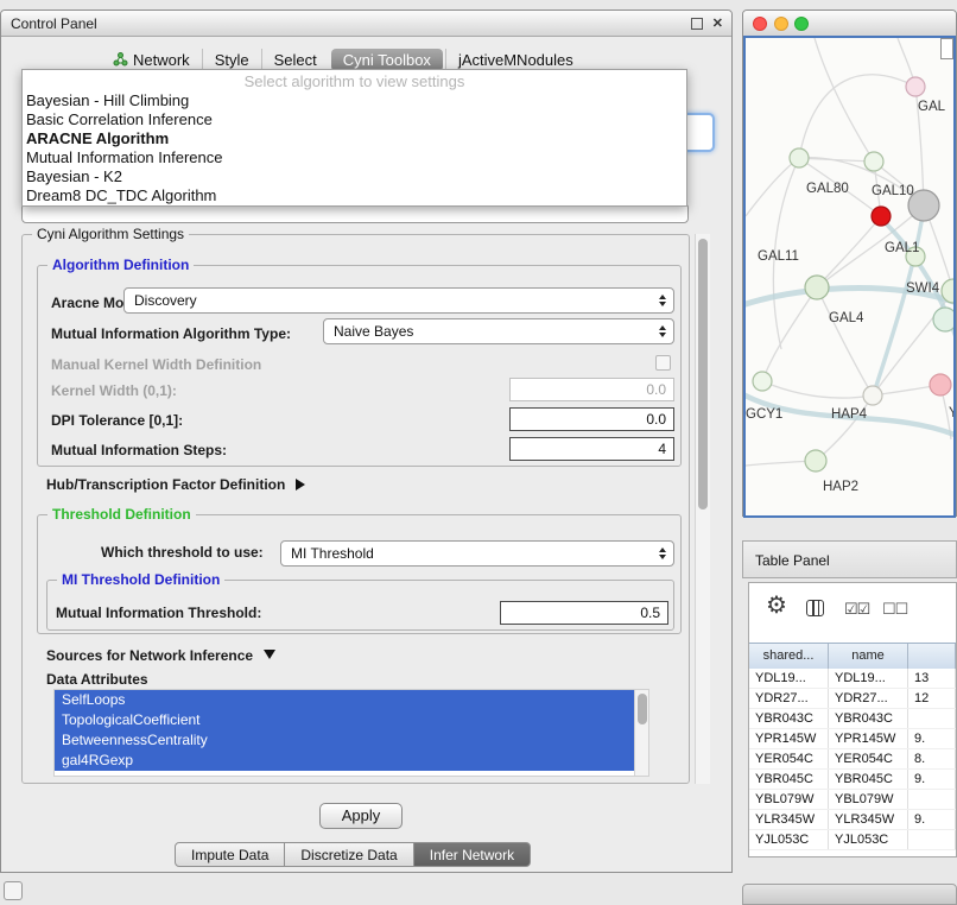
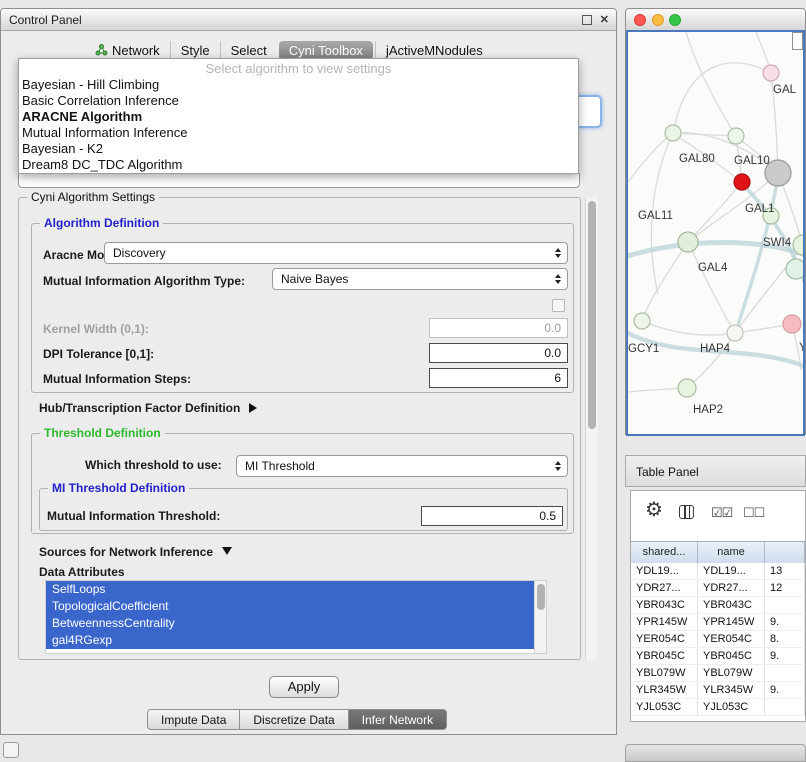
  Control Panel
  ✕
  Network
  Style
  Select
  Cyni Toolbox
  jActiveMNodules
  Select algorithm to view settings
  Bayesian - Hill Climbing
  Basic Correlation Inference
  ARACNE Algorithm
  Mutual Information Inference
  Bayesian - K2
  Dream8 DC_TDC Algorithm
  Cyni Algorithm Settings
  Algorithm Definition
  Aracne Mo
  Discovery
  Mutual Information Algorithm Type:
  Naive Bayes
- Manual Kernel Width Definition
  Kernel Width (0,1):
  0.0
  DPI Tolerance [0,1]:
  0.0
  Mutual Information Steps:
- 4
+ 6
  Hub/Transcription Factor Definition
  Threshold Definition
  Which threshold to use:
  MI Threshold
  MI Threshold Definition
  Mutual Information Threshold:
  0.5
  Sources for Network Inference
  Data Attributes
  SelfLoops
  TopologicalCoefficient
  BetweennessCentrality
  gal4RGexp
  Apply
  Impute Data
  Discretize Data
  Infer Network
  GAL
  GAL80
  GAL10
  GAL11
  GAL1
  SWI4
  GAL4
  GCY1
  HAP4
  HAP2
  Y
  Table Panel
  ⚙
  ☑☑
  ☐☐
  shared...
  name
  YDL19...
  YDL19...
  13
  YDR27...
  YDR27...
  12
  YBR043C
  YBR043C
  YPR145W
  YPR145W
  9.
  YER054C
  YER054C
  8.
  YBR045C
  YBR045C
  9.
  YBL079W
  YBL079W
  YLR345W
  YLR345W
  9.
  YJL053C
  YJL053C
